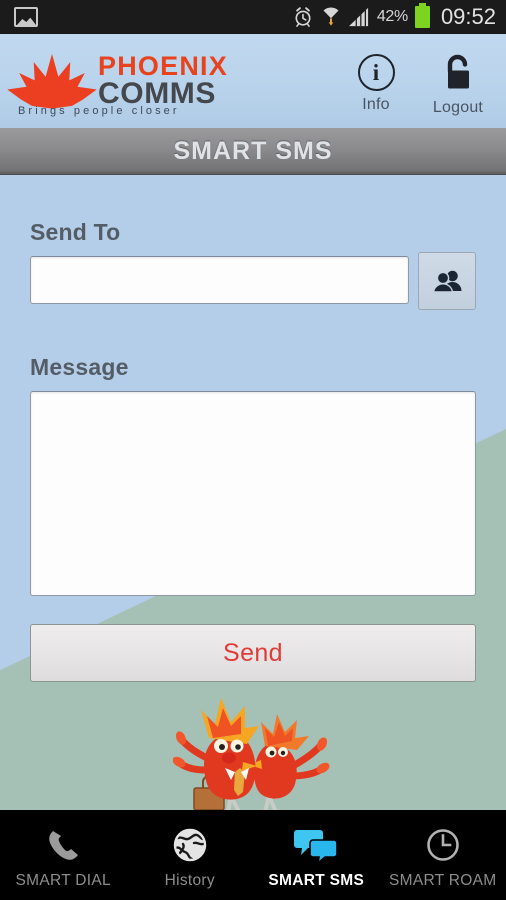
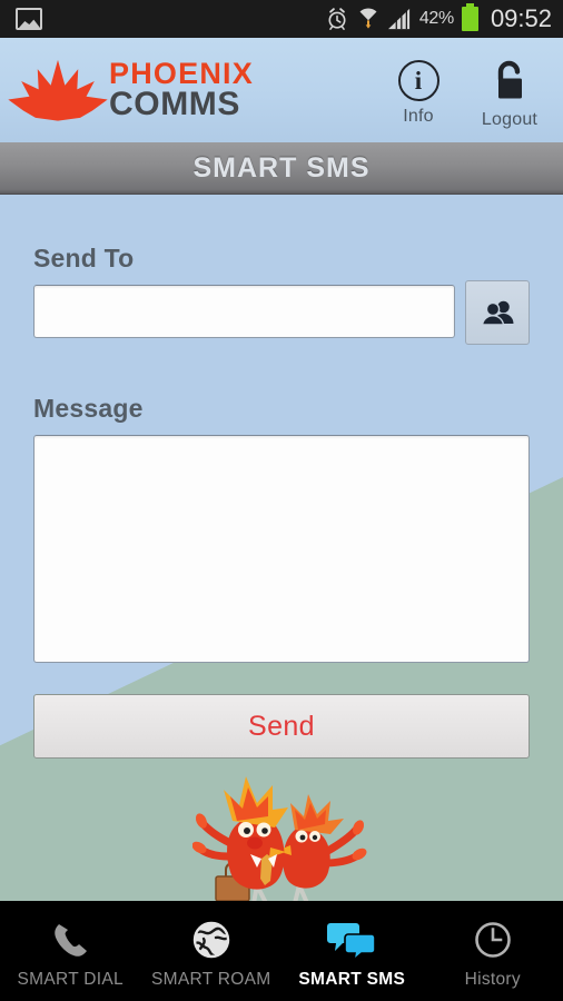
  42%
  09:52
  PHOENIX
  COMMS
- Brings people closer
  i
  Info
  Logout
  SMART SMS
  Send To
  Message
  Send
  SMART DIAL
- History
+ SMART ROAM
  SMART SMS
- SMART ROAM
+ History
